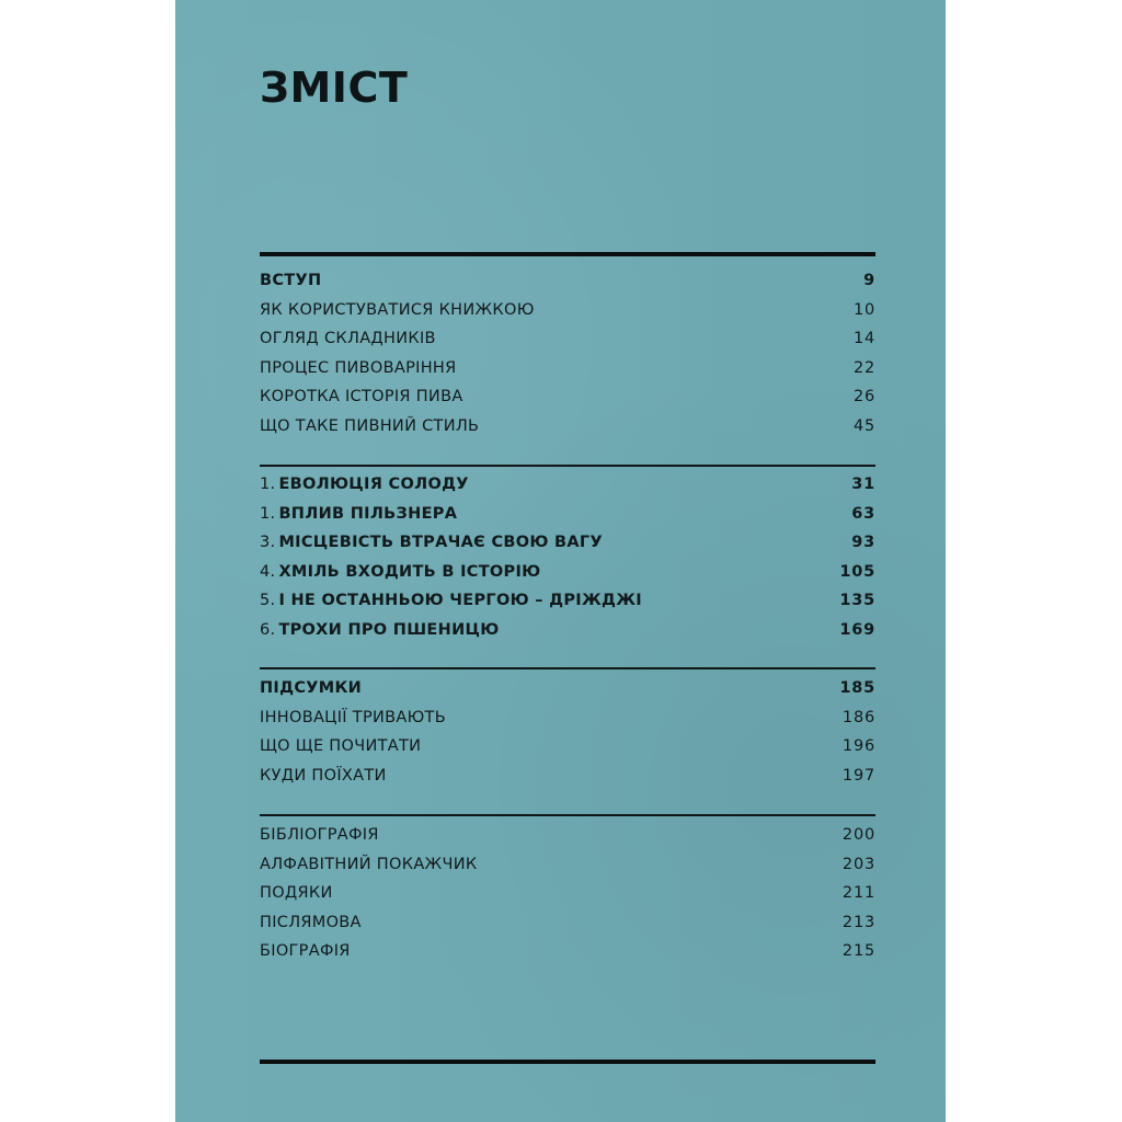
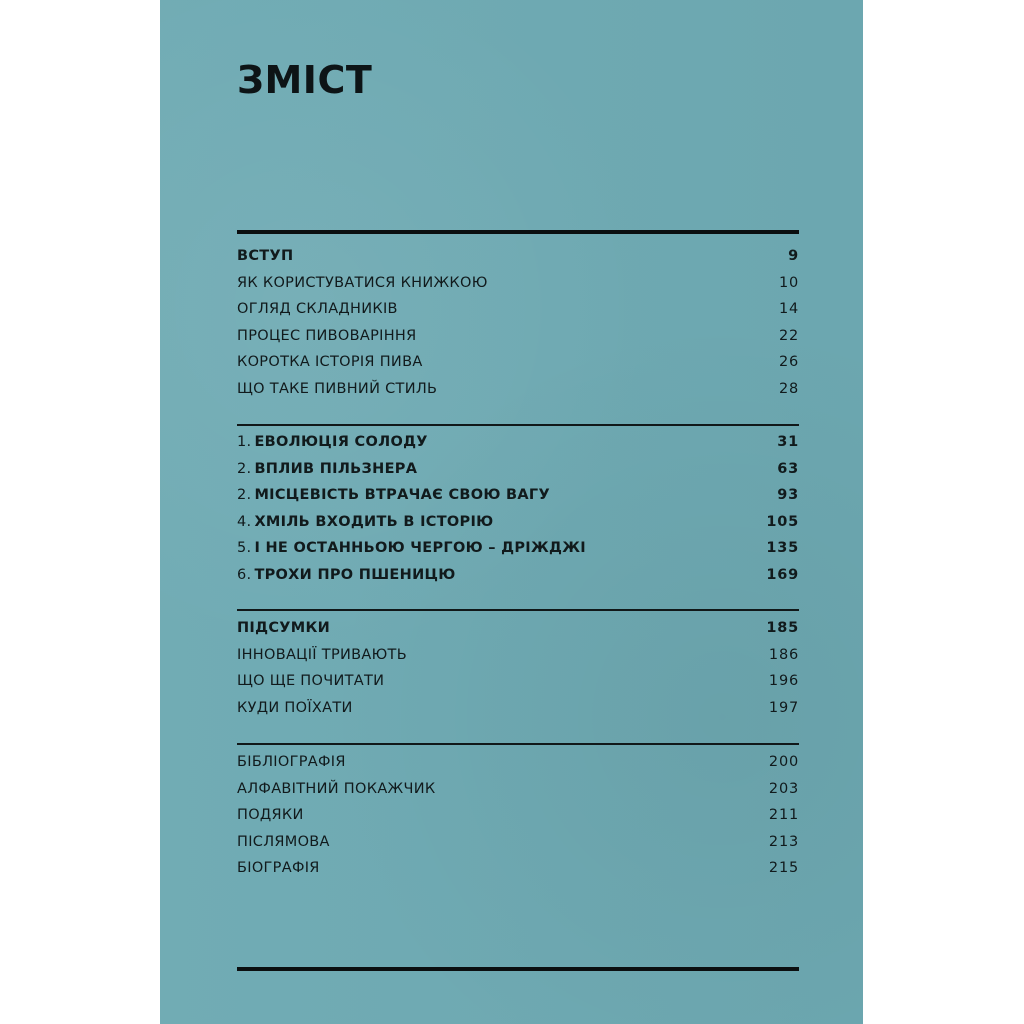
  ЗМІСТ
  ВСТУП
  9
  ЯК КОРИСТУВАТИСЯ КНИЖКОЮ
  10
  ОГЛЯД СКЛАДНИКІВ
  14
  ПРОЦЕС ПИВОВАРІННЯ
  22
  КОРОТКА ІСТОРІЯ ПИВА
  26
  ЩО ТАКЕ ПИВНИЙ СТИЛЬ
- 45
+ 28
  1. ЕВОЛЮЦІЯ СОЛОДУ
  31
- 1. ВПЛИВ ПІЛЬЗНЕРА
+ 2. ВПЛИВ ПІЛЬЗНЕРА
  63
- 3. МІСЦЕВІСТЬ ВТРАЧАЄ СВОЮ ВАГУ
+ 2. МІСЦЕВІСТЬ ВТРАЧАЄ СВОЮ ВАГУ
  93
  4. ХМІЛЬ ВХОДИТЬ В ІСТОРІЮ
  105
  5. І НЕ ОСТАННЬОЮ ЧЕРГОЮ – ДРІЖДЖІ
  135
  6. ТРОХИ ПРО ПШЕНИЦЮ
  169
  ПІДСУМКИ
  185
  ІННОВАЦІЇ ТРИВАЮТЬ
  186
  ЩО ЩЕ ПОЧИТАТИ
  196
  КУДИ ПОЇХАТИ
  197
  БІБЛІОГРАФІЯ
  200
  АЛФАВІТНИЙ ПОКАЖЧИК
  203
  ПОДЯКИ
  211
  ПІСЛЯМОВА
  213
  БІОГРАФІЯ
  215
